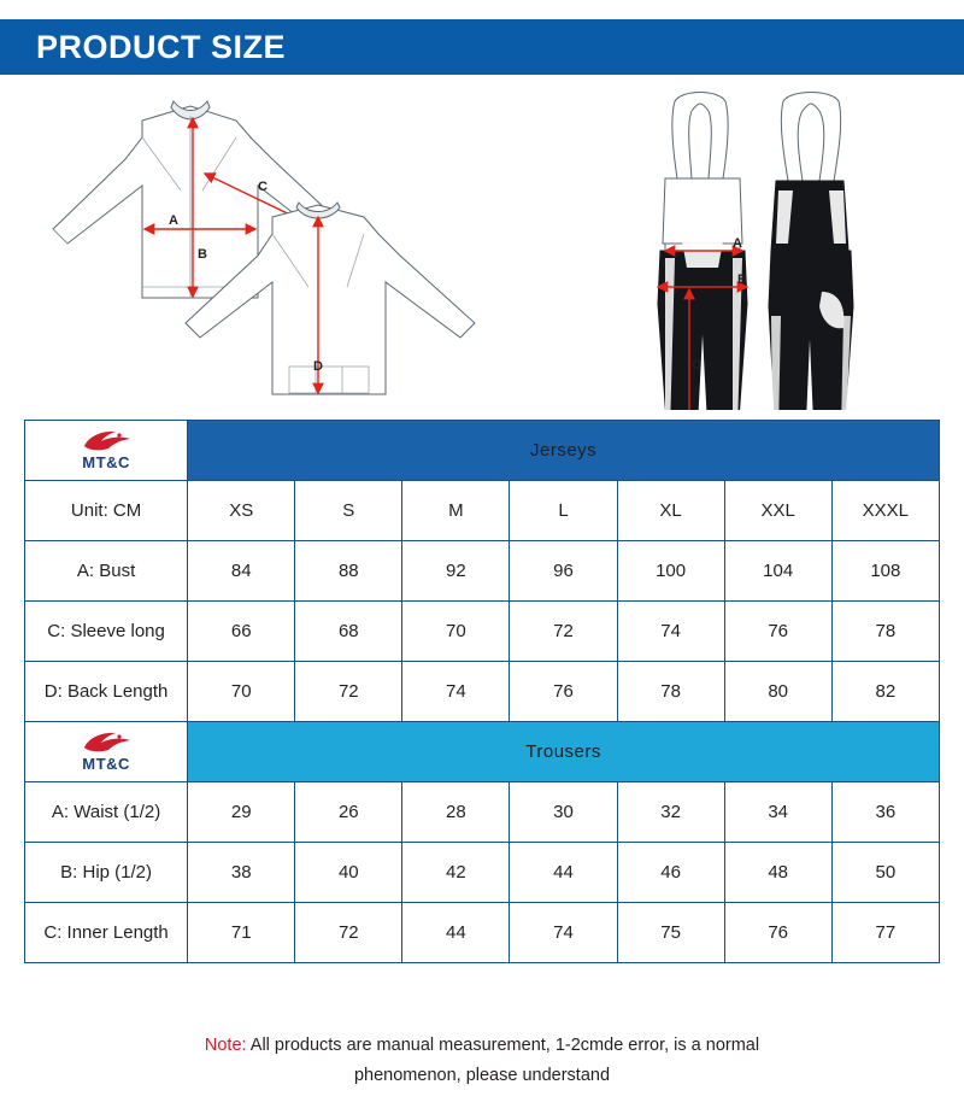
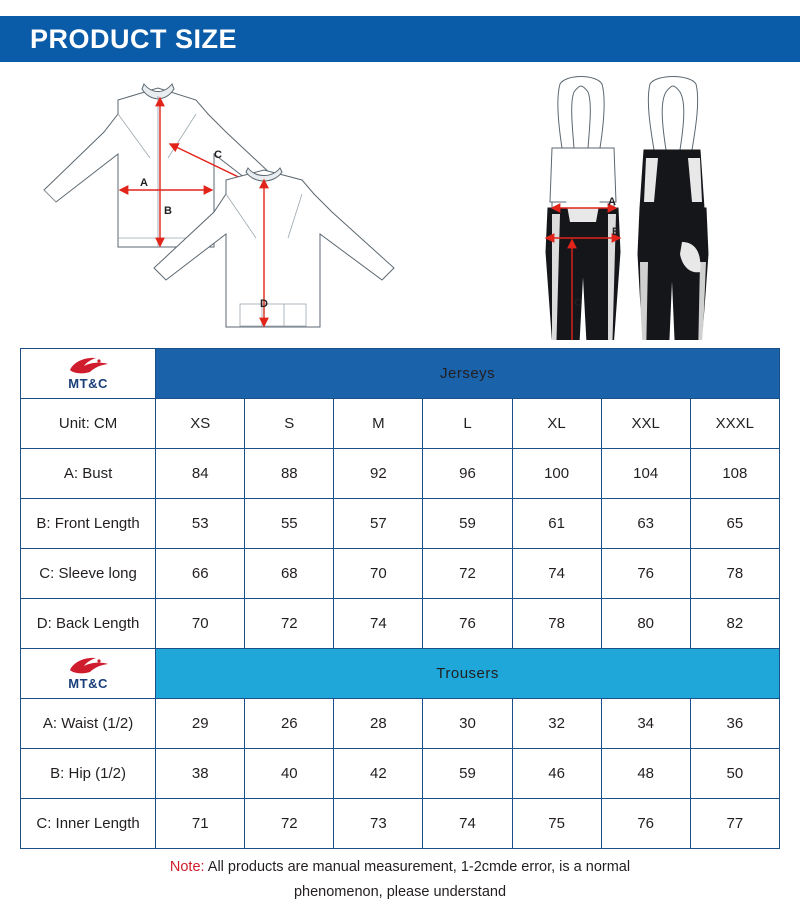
  PRODUCT SIZE
  A
  B
  C
  D
  A
  B
  C
  MT&C	Jerseys
  Unit: CM	XS	S	M	L	XL	XXL	XXXL
  A: Bust	84	88	92	96	100	104	108
+ B: Front Length	53	55	57	59	61	63	65
  C: Sleeve long	66	68	70	72	74	76	78
  D: Back Length	70	72	74	76	78	80	82
  MT&C	Trousers
  A: Waist (1/2)	29	26	28	30	32	34	36
- B: Hip (1/2)	38	40	42	44	46	48	50
+ B: Hip (1/2)	38	40	42	59	46	48	50
- C: Inner Length	71	72	44	74	75	76	77
+ C: Inner Length	71	72	73	74	75	76	77
  Note: All products are manual measurement, 1-2cmde error, is a normal
  phenomenon, please understand
